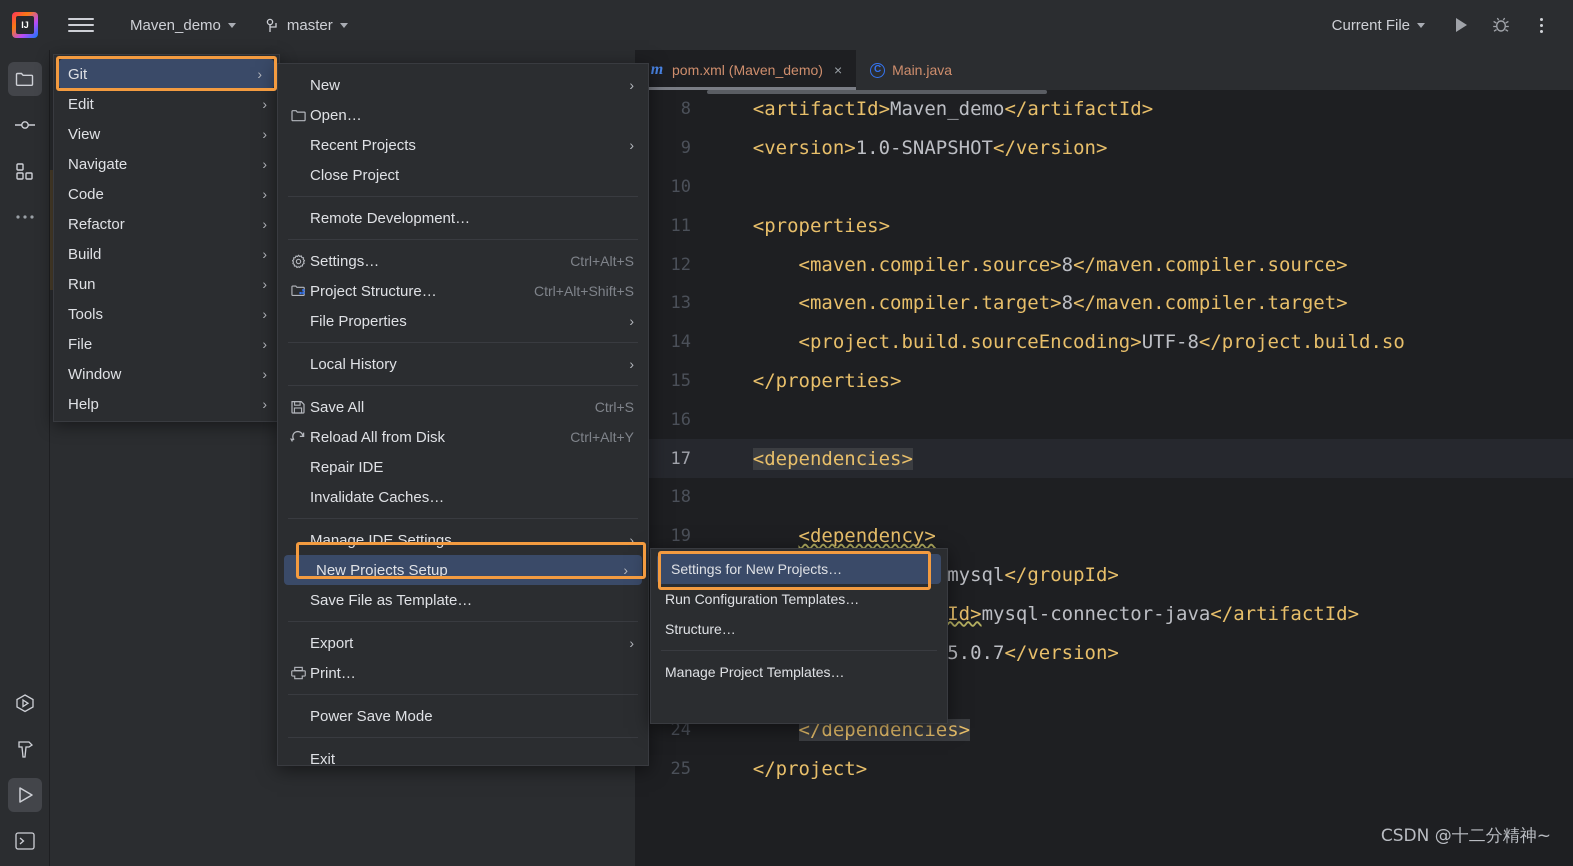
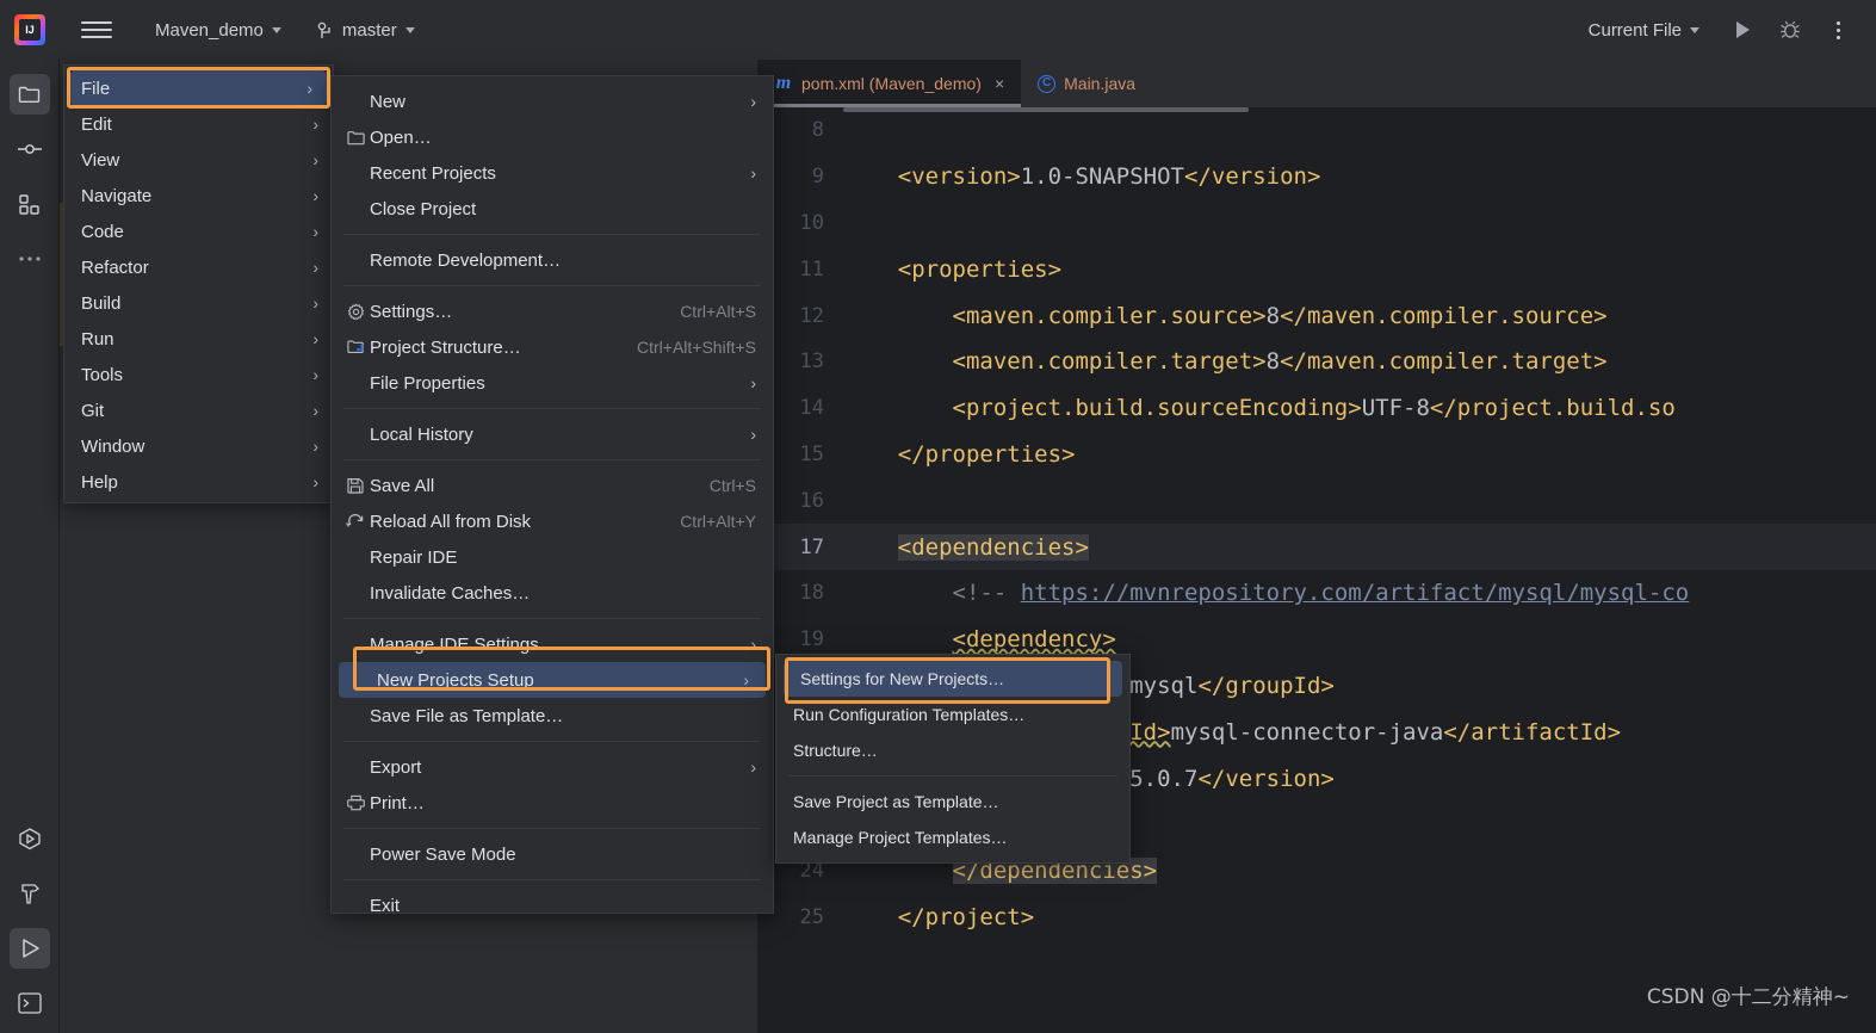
  Maven_demo
  master
  Current File
  m
  pom.xml (Maven_demo)
  ×
  C
  Main.java
  8
- <artifactId>Maven_demo</artifactId>
  9
  <version>1.0-SNAPSHOT</version>
  10
  11
  <properties>
  12
  <maven.compiler.source>8</maven.compiler.source>
  13
  <maven.compiler.target>8</maven.compiler.target>
  14
  <project.build.sourceEncoding>UTF-8</project.build.so
  15
  </properties>
  16
  17
  <dependencies>
  18
+ <!-- https://mvnrepository.com/artifact/mysql/mysql-co
  19
  <dependency>
  Id>mysql-connector-java</artifactId>
  24
  </dependencies>
  25
  </project>
  CSDN @十二分精神~
- Git
+ File
  ›
  Edit
  ›
  View
  ›
  Navigate
  ›
  Code
  ›
  Refactor
  ›
  Build
  ›
  Run
  ›
  Tools
  ›
- File
+ Git
  ›
  Window
  ›
  Help
  ›
  New
  ›
  Open…
  Recent Projects
  ›
  Close Project
  Remote Development…
  Settings…
  Ctrl+Alt+S
  Project Structure…
  Ctrl+Alt+Shift+S
  File Properties
  ›
  Local History
  ›
  Save All
  Ctrl+S
  Reload All from Disk
  Ctrl+Alt+Y
  Repair IDE
  Invalidate Caches…
  Manage IDE Settings
  ›
  New Projects Setup
  ›
  Save File as Template…
  Export
  ›
  Print…
  Power Save Mode
  Exit
  Settings for New Projects…
  Run Configuration Templates…
  Structure…
+ Save Project as Template…
  Manage Project Templates…
